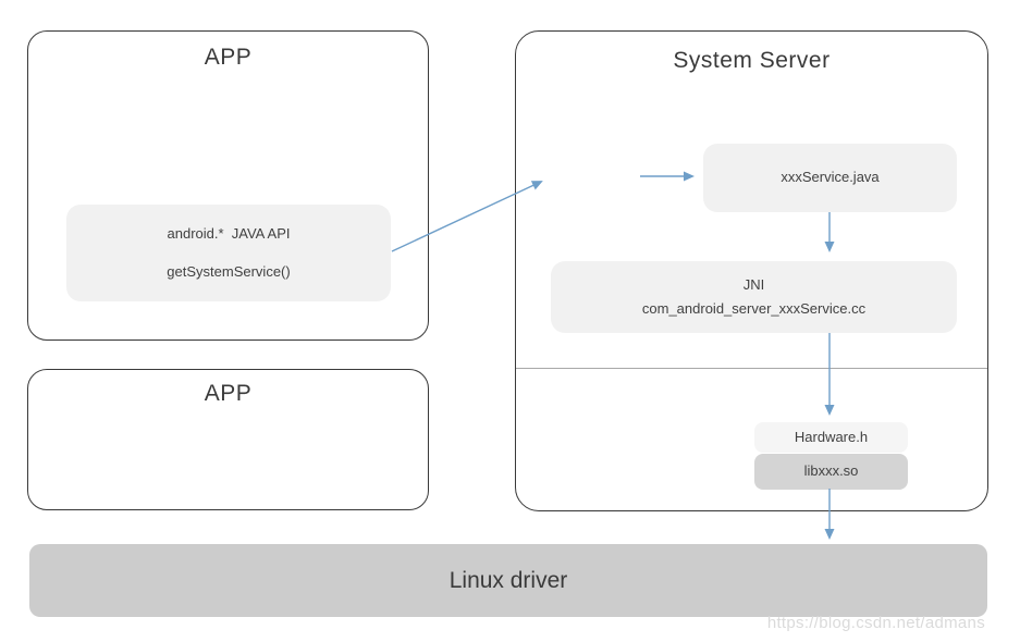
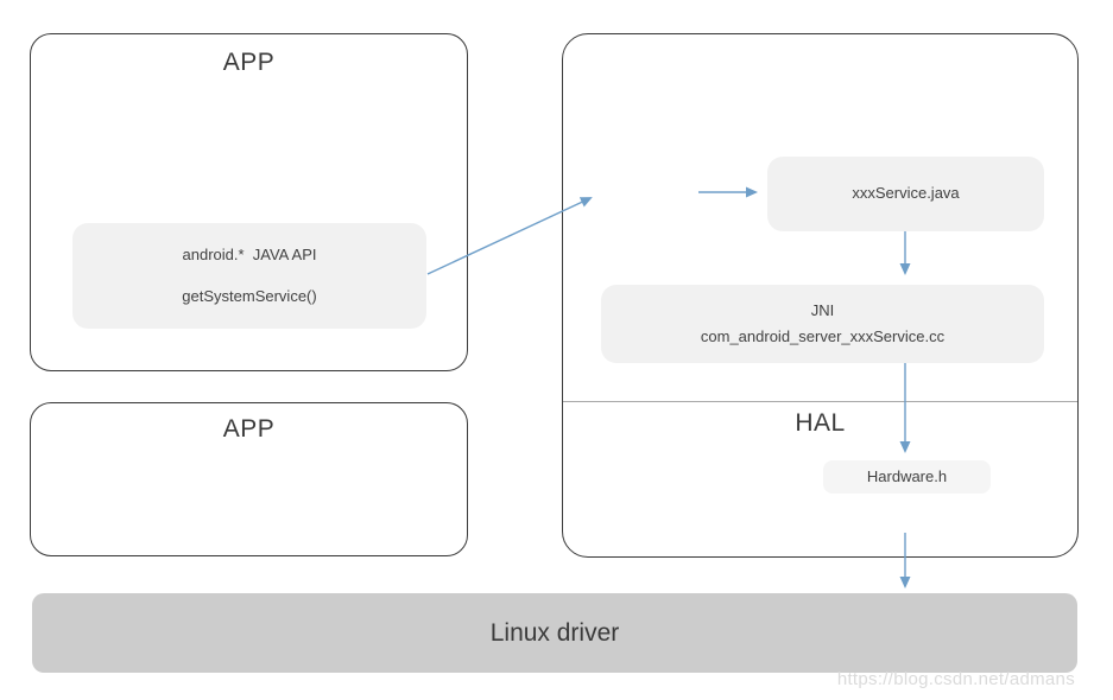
  APP
  android.* JAVA API
  getSystemService()
  APP
- System Server
  xxxService.java
  JNI
  com_android_server_xxxService.cc
+ HAL
  Hardware.h
- libxxx.so
  Linux driver
  https://blog.csdn.net/admans
